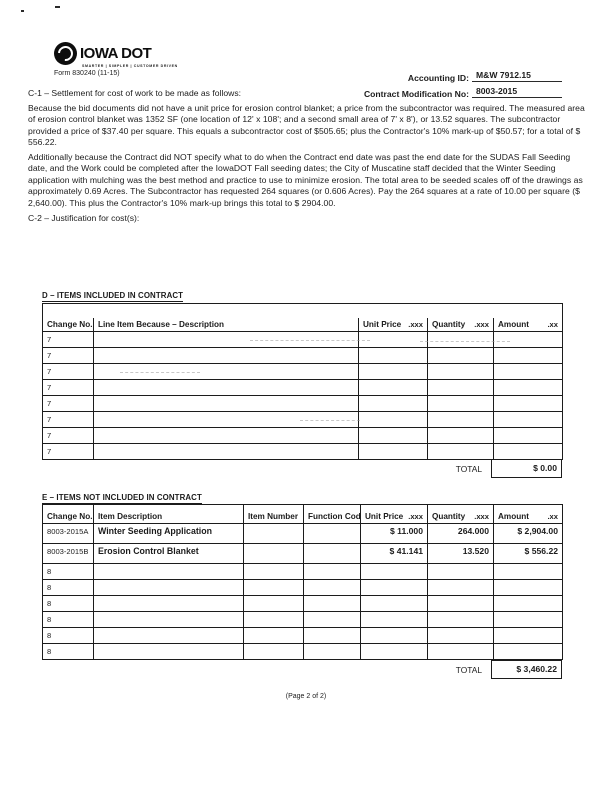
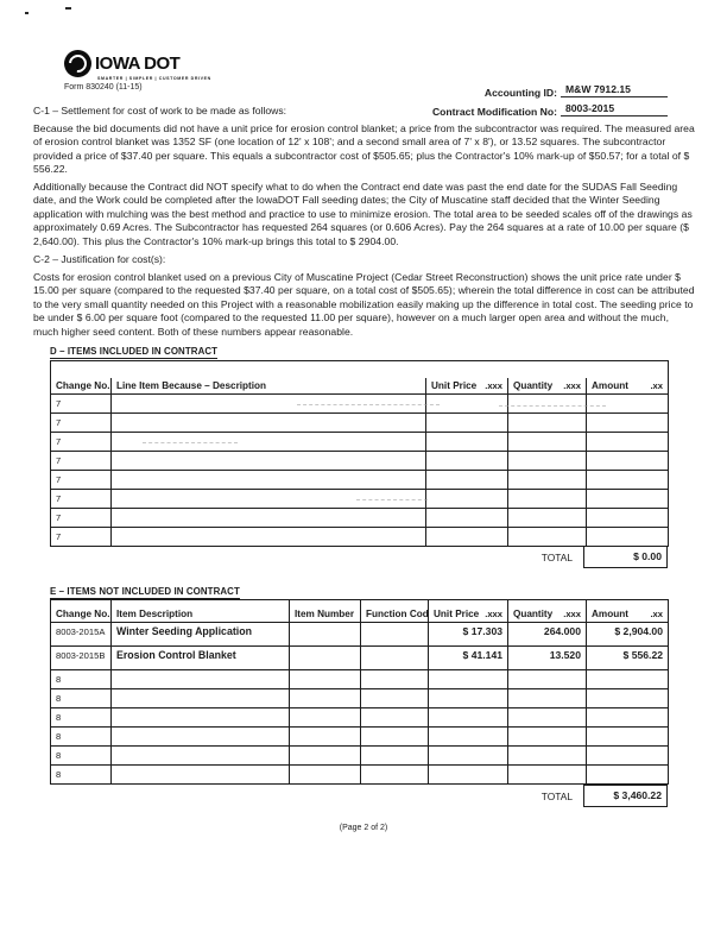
  IOWA DOT
  Accounting ID:
  M&W 7912.15
  Contract Modification No:
  8003-2015
  C-1 – Settlement for cost of work to be made as follows:
  Because the bid documents did not have a unit price for erosion control blanket; a price from the subcontractor was required. The measured area of erosion control blanket was 1352 SF (one location of 12' x 108'; and a second small area of 7' x 8'), or 13.52 squares. The subcontractor provided a price of $37.40 per square. This equals a subcontractor cost of $505.65; plus the Contractor's 10% mark-up of $50.57; for a total of $ 556.22.
  Additionally because the Contract did NOT specify what to do when the Contract end date was past the end date for the SUDAS Fall Seeding date, and the Work could be completed after the IowaDOT Fall seeding dates; the City of Muscatine staff decided that the Winter Seeding application with mulching was the best method and practice to use to minimize erosion. The total area to be seeded scales off of the drawings as approximately 0.69 Acres. The Subcontractor has requested 264 squares (or 0.606 Acres). Pay the 264 squares at a rate of 10.00 per square ($ 2,640.00). This plus the Contractor's 10% mark-up brings this total to $ 2904.00.
  C-2 – Justification for cost(s):
+ Costs for erosion control blanket used on a previous City of Muscatine Project (Cedar Street Reconstruction) shows the unit price rate under $ 15.00 per square (compared to the requested $37.40 per square, on a total cost of $505.65); wherein the total difference in cost can be attributed to the very small quantity needed on this Project with a reasonable mobilization easily making up the difference in total cost. The seeding price to be under $ 6.00 per square foot (compared to the requested 11.00 per square), however on a much larger open area and without the much, much higher seed content. Both of these numbers appear reasonable.
  D – ITEMS INCLUDED IN CONTRACT
  Change No.
  Line Item Because – Description
  Unit Price
  .xxx
  Quantity
  .xxx
  Amount
  .xx
  7
  7
  7
  7
  7
  7
  7
  7
  TOTAL
  $ 0.00
  E – ITEMS NOT INCLUDED IN CONTRACT
  Change No.
  Item Description
  Item Number
  Function Cod
  Unit Price
  .xxx
  Quantity
  .xxx
  Amount
  .xx
  8003-2015A
  Winter Seeding Application
- $ 11.000
+ $ 17.303
  264.000
  $ 2,904.00
  8003-2015B
  Erosion Control Blanket
  $ 41.141
  13.520
  $ 556.22
  8
  8
  8
  8
  8
  8
  TOTAL
  $ 3,460.22
